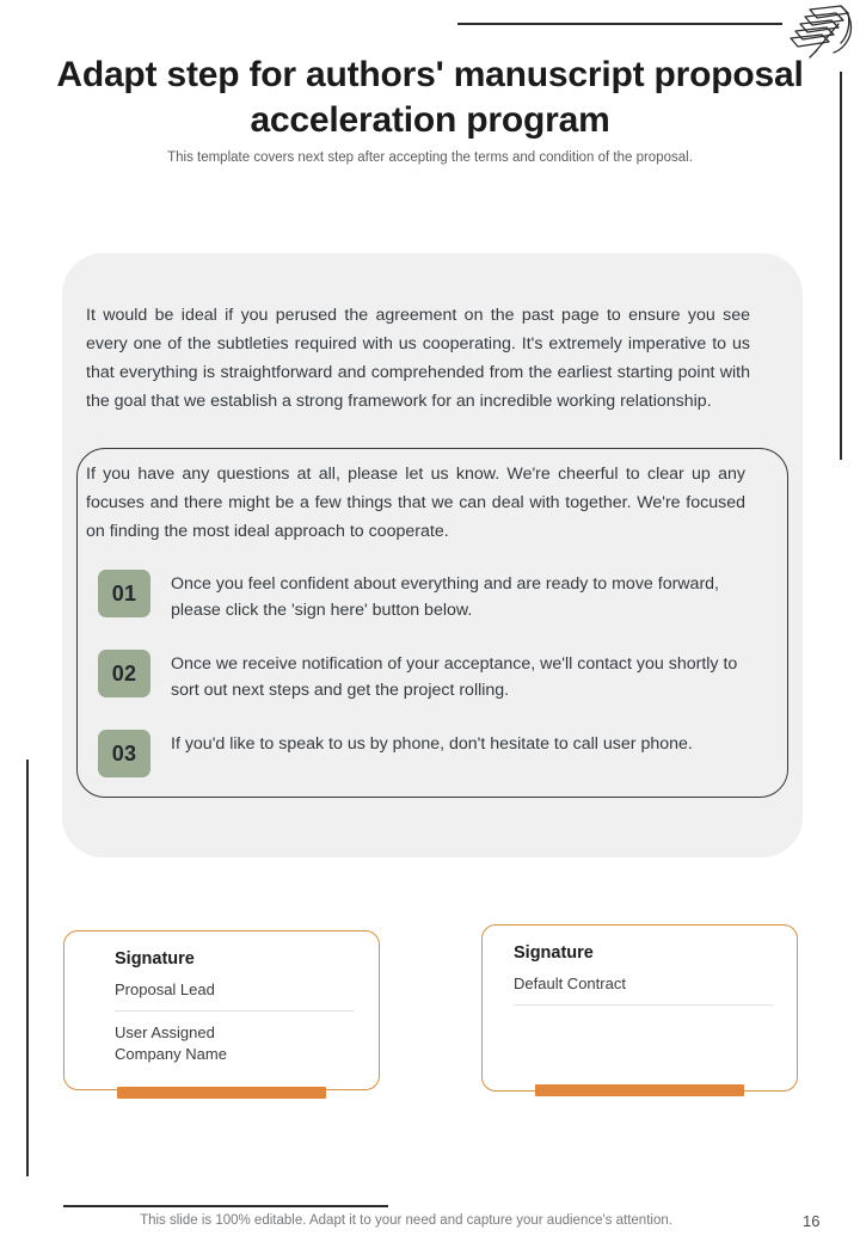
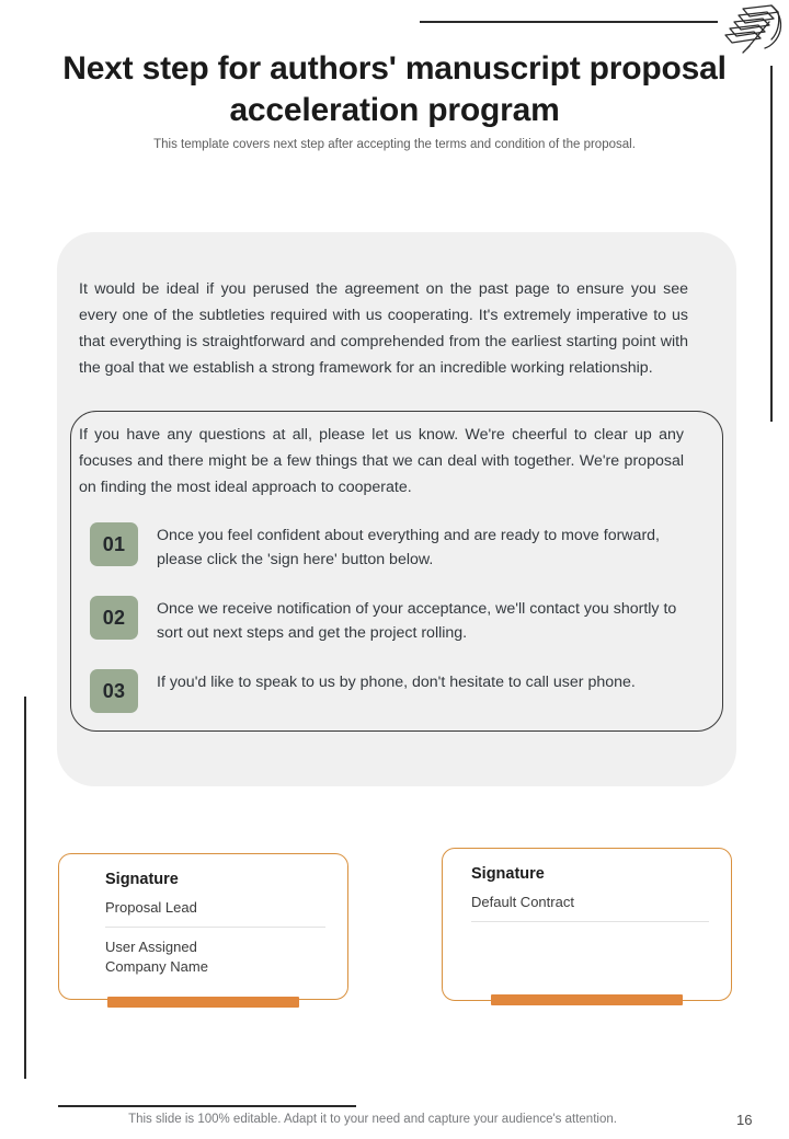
- Adapt step for authors' manuscript proposal acceleration program
+ Next step for authors' manuscript proposal acceleration program
  This template covers next step after accepting the terms and condition of the proposal.
  It would be ideal if you perused the agreement on the past page to ensure you see every one of the subtleties required with us cooperating. It's extremely imperative to us that everything is straightforward and comprehended from the earliest starting point with the goal that we establish a strong framework for an incredible working relationship.
- If you have any questions at all, please let us know. We're cheerful to clear up any focuses and there might be a few things that we can deal with together. We're focused on finding the most ideal approach to cooperate.
+ If you have any questions at all, please let us know. We're cheerful to clear up any focuses and there might be a few things that we can deal with together. We're proposal on finding the most ideal approach to cooperate.
  01
  Once you feel confident about everything and are ready to move forward, please click the 'sign here' button below.
  02
  Once we receive notification of your acceptance, we'll contact you shortly to sort out next steps and get the project rolling.
  03
  If you'd like to speak to us by phone, don't hesitate to call user phone.
  Signature
  Proposal Lead
  User Assigned
  Company Name
  Signature
  Default Contract
  This slide is 100% editable. Adapt it to your need and capture your audience's attention.
  16
